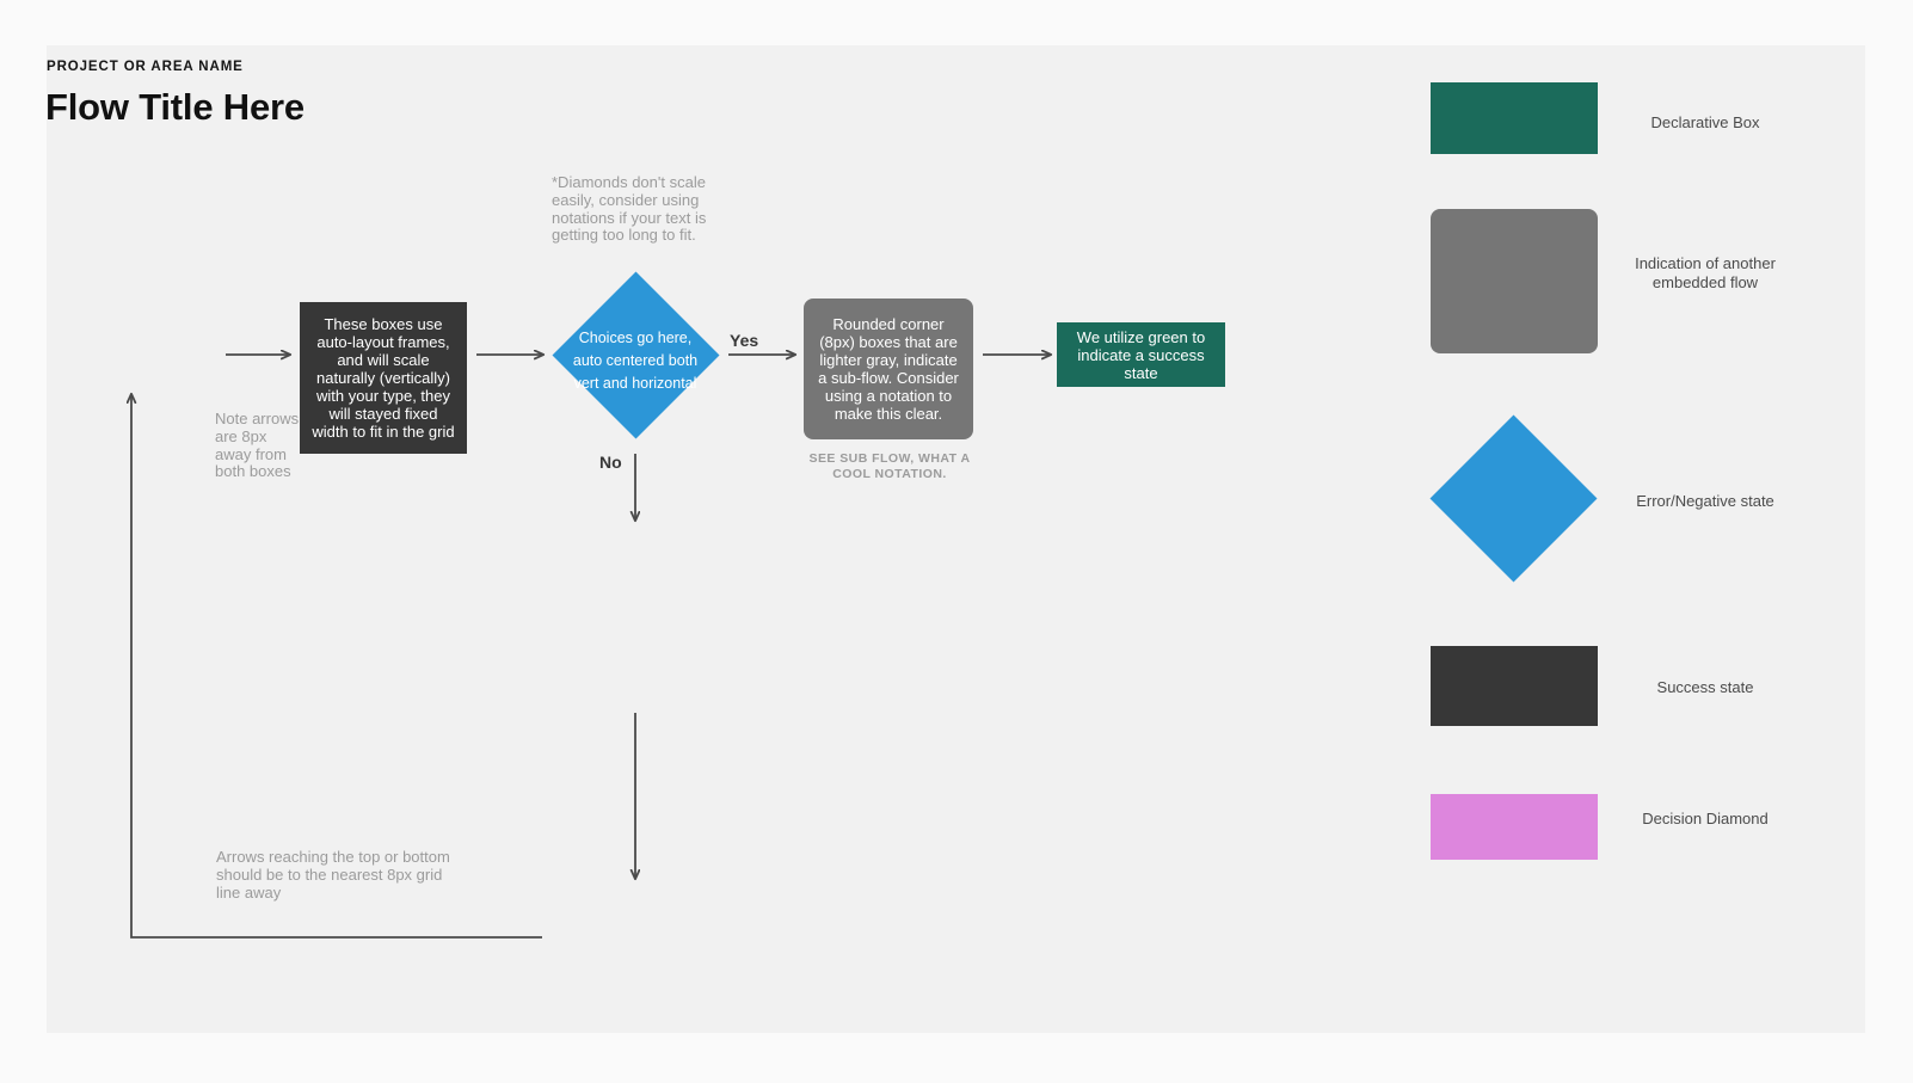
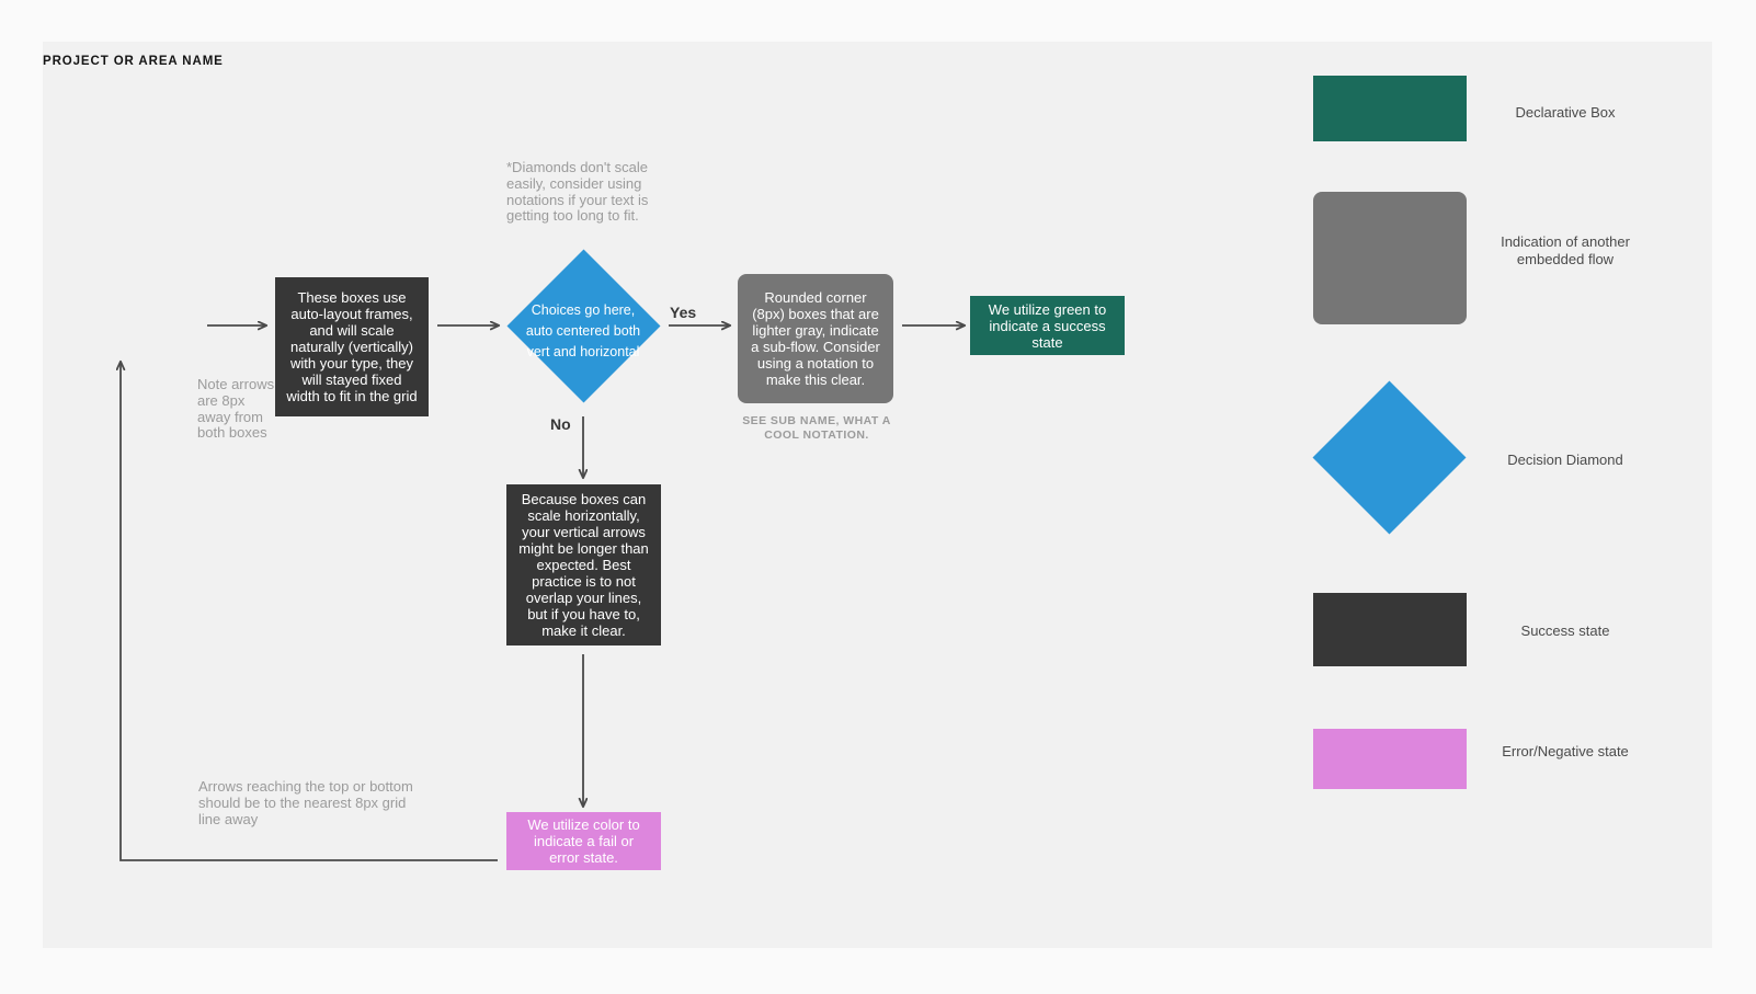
  PROJECT OR AREA NAME
- Flow Title Here
  These boxes use auto-layout frames, and will scale naturally (vertically) with your type, they will stayed fixed width to fit in the grid
  Choices go here, auto centered both vert and horizontal
  Rounded corner (8px) boxes that are lighter gray, indicate a sub-flow. Consider using a notation to make this clear.
  We utilize green to indicate a success state
+ Because boxes can scale horizontally, your vertical arrows might be longer than expected. Best practice is to not overlap your lines, but if you have to, make it clear.
+ We utilize color to indicate a fail or error state.
  Yes
  No
  *Diamonds don't scale easily, consider using notations if your text is getting too long to fit.
  Note arrows are 8px away from both boxes
- SEE SUB FLOW, WHAT A COOL NOTATION.
+ SEE SUB NAME, WHAT A COOL NOTATION.
  Arrows reaching the top or bottom should be to the nearest 8px grid line away
  Declarative Box
  Indication of another embedded flow
- Error/Negative state
+ Decision Diamond
  Success state
- Decision Diamond
+ Error/Negative state
